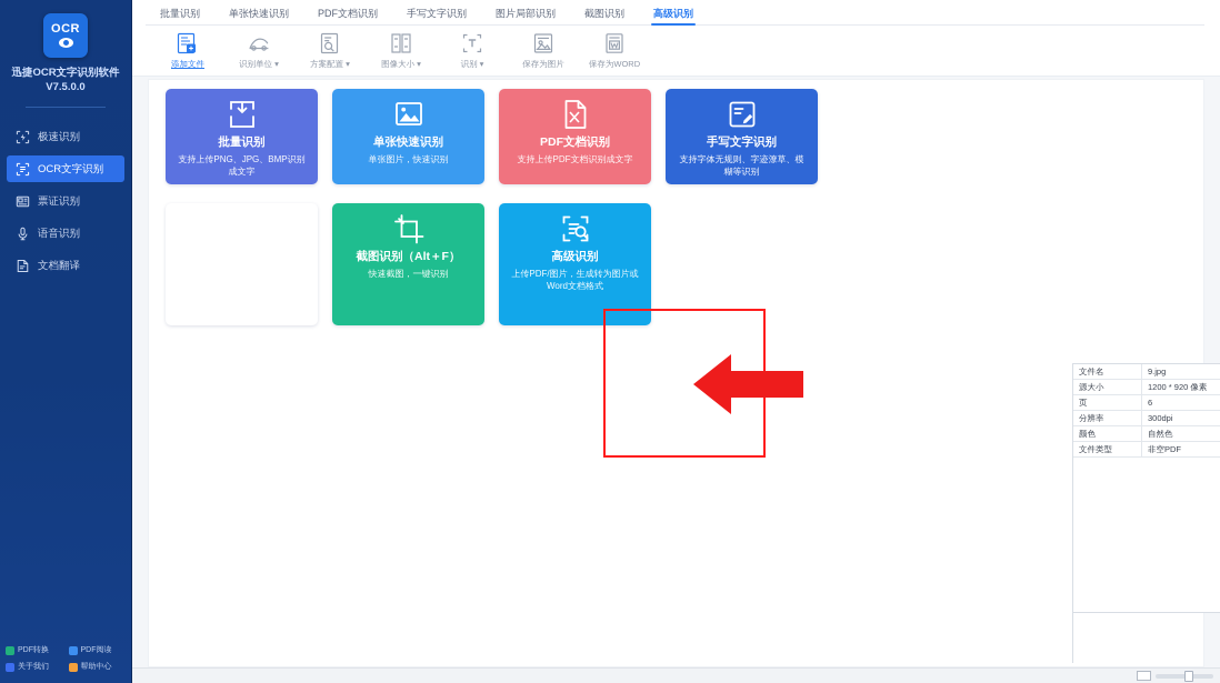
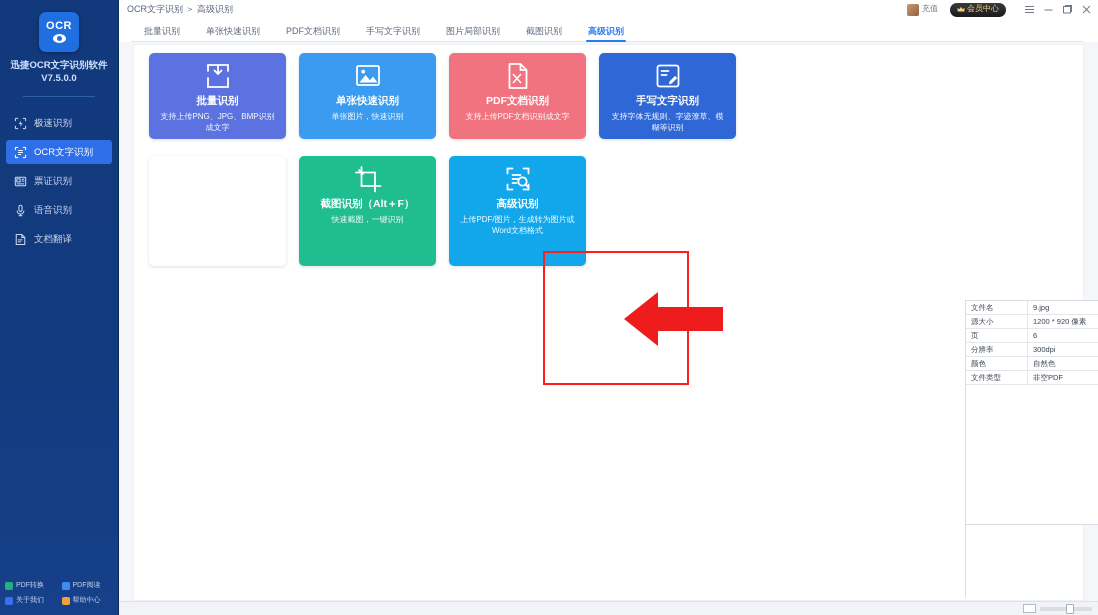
  OCR
  迅捷OCR文字识别软件
  V7.5.0.0
  极速识别
  OCR文字识别
  票证识别
  语音识别
  文档翻译
+ OCR文字识别 ＞ 高级识别
+ 充值
+ 会员中心
  批量识别
  单张快速识别
  PDF文档识别
  手写文字识别
  图片局部识别
  截图识别
  高级识别
- 添加文件
- 识别单位 ▾
- 方案配置 ▾
- 图像大小 ▾
- 识别 ▾
- 保存为图片
- 保存为WORD
  批量识别
  支持上传PNG、JPG、BMP识别成文字
  单张快速识别
  单张图片，快速识别
  PDF文档识别
  支持上传PDF文档识别成文字
  手写文字识别
  支持字体无规则、字迹潦草、模糊等识别
  截图识别（Alt＋F）
  快速截图，一键识别
  高级识别
  上传PDF/图片，生成转为图片或Word文档格式
  文件名
  9.jpg
  源大小
  1200 * 920 像素
  页
  6
  分辨率
  300dpi
  颜色
  自然色
  文件类型
  非空PDF
